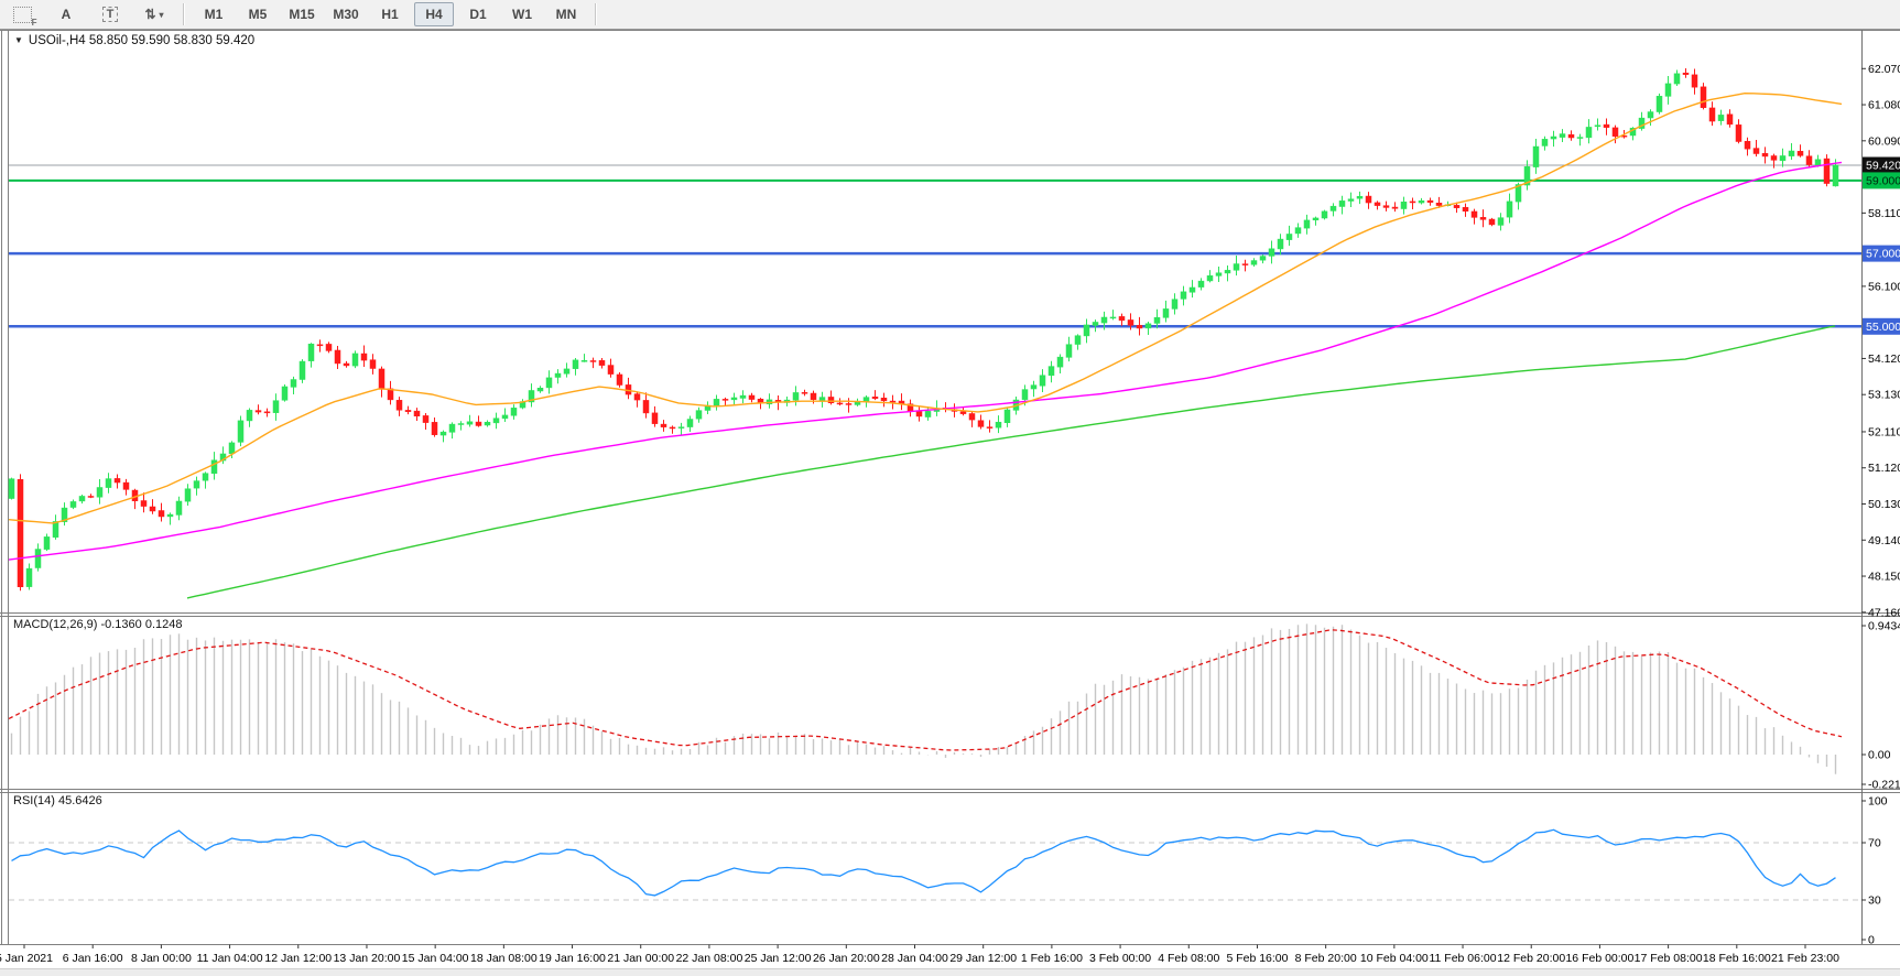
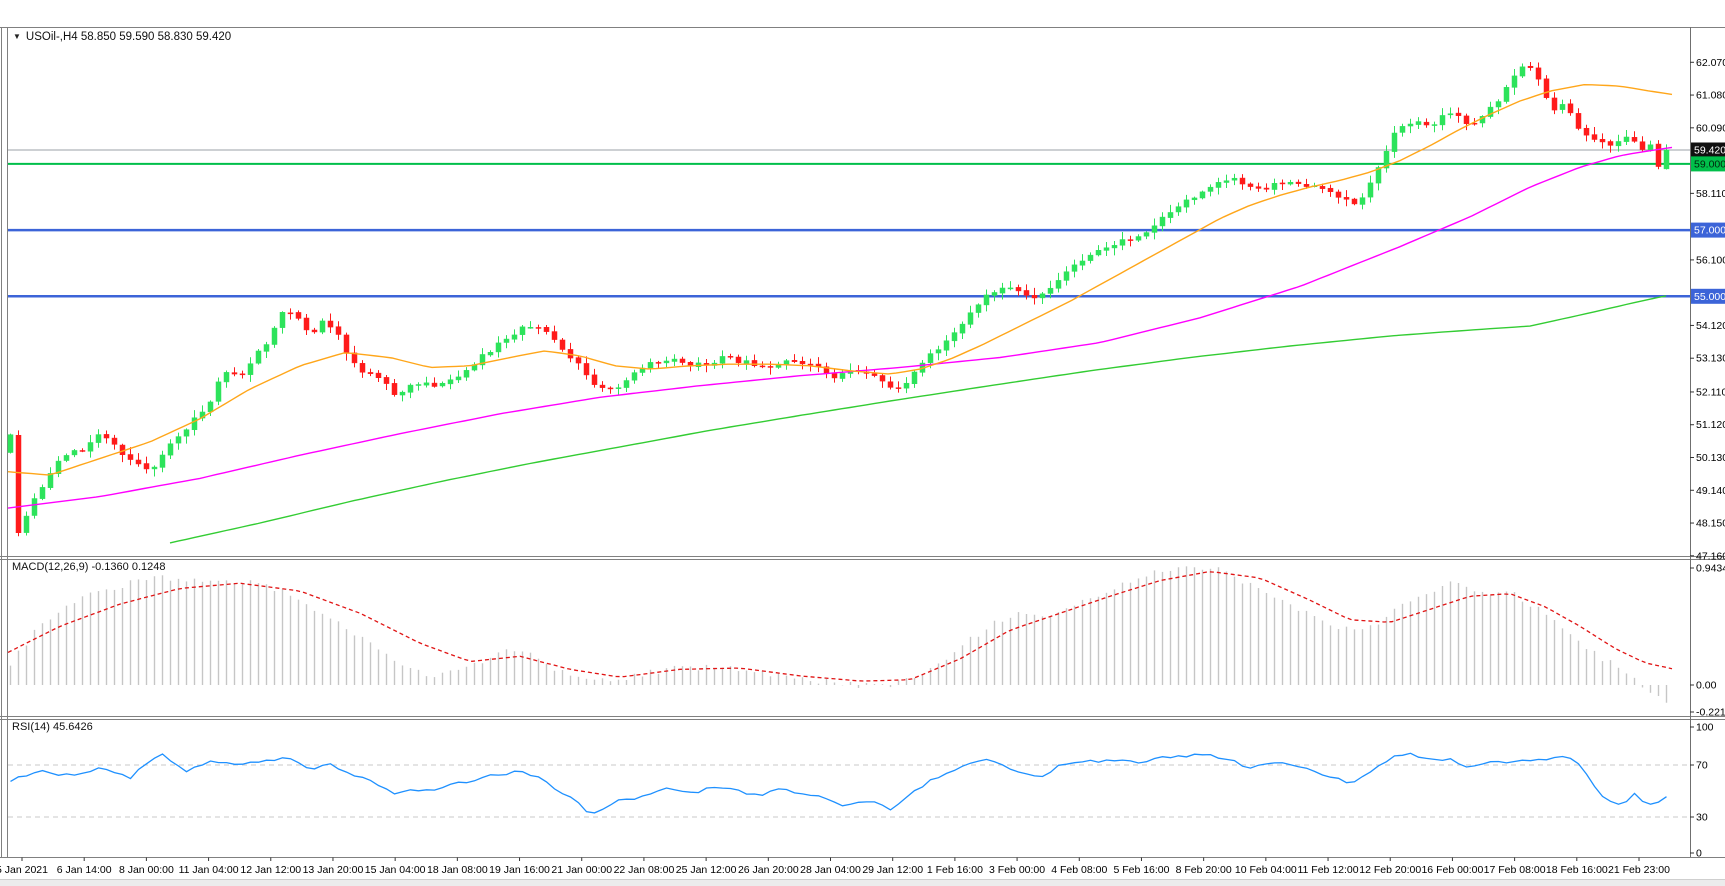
- F
- A
- T
- ⇅
- ▾
- M1
- M5
- M15
- M30
- H1
- H4
- D1
- W1
- MN
  ▼ USOil-,H4 58.850 59.590 58.830 59.420
  MACD(12,26,9) -0.1360 0.1248
  RSI(14) 45.6426
  62.07
  61.08
  60.09
  58.110
  56.10
  54.12
  53.13
  52.110
  51.12
  50.13
  49.14
  48.15
  47.16
  59.420
  59.000
  57.000
  55.000
  0.943
  0.00
  -0.221
  100
  70
  30
  0
  Jan 2021
- 6 Jan 16:00
+ 6 Jan 14:00
  8 Jan 00:00
  11 Jan 04:00
  12 Jan 12:00
  13 Jan 20:00
  15 Jan 04:00
  18 Jan 08:00
  19 Jan 16:00
  21 Jan 00:00
  22 Jan 08:00
  25 Jan 12:00
  26 Jan 20:00
  28 Jan 04:00
  29 Jan 12:00
  1 Feb 16:00
  3 Feb 00:00
  4 Feb 08:00
  5 Feb 16:00
  8 Feb 20:00
  10 Feb 04:00
- 11 Feb 06:00
+ 11 Feb 12:00
  12 Feb 20:00
  16 Feb 00:00
  17 Feb 08:00
  18 Feb 16:00
  21 Feb 23:00
